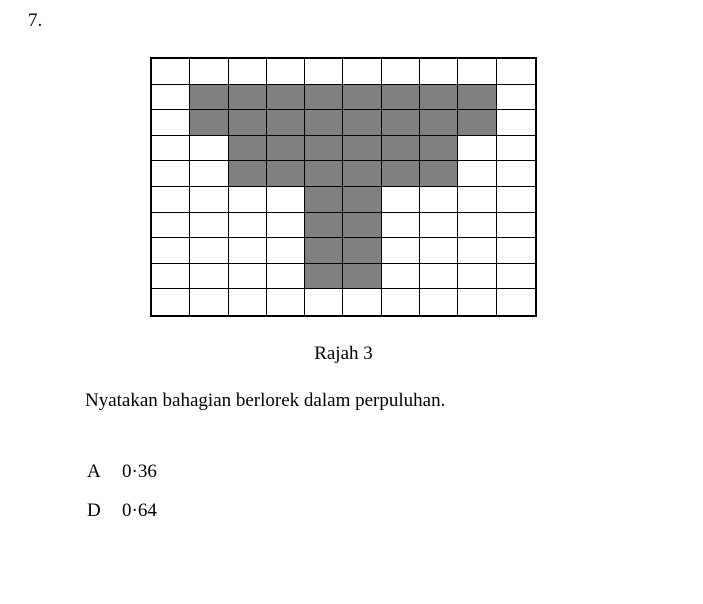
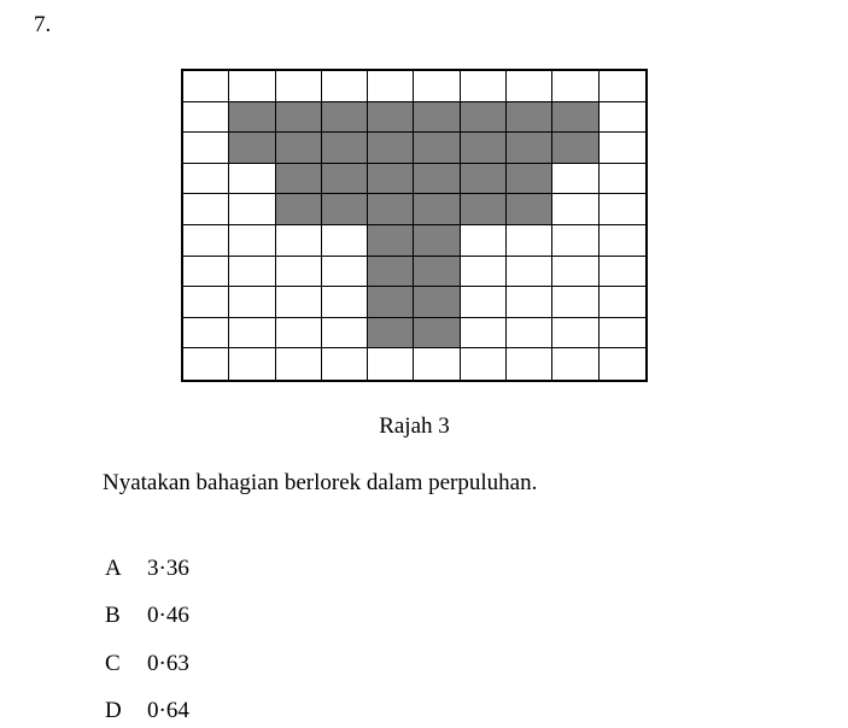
  7.
  Rajah 3
  Nyatakan bahagian berlorek dalam perpuluhan.
  A
- 0·36
+ 3·36
+ B
+ 0·46
+ C
+ 0·63
  D
  0·64
